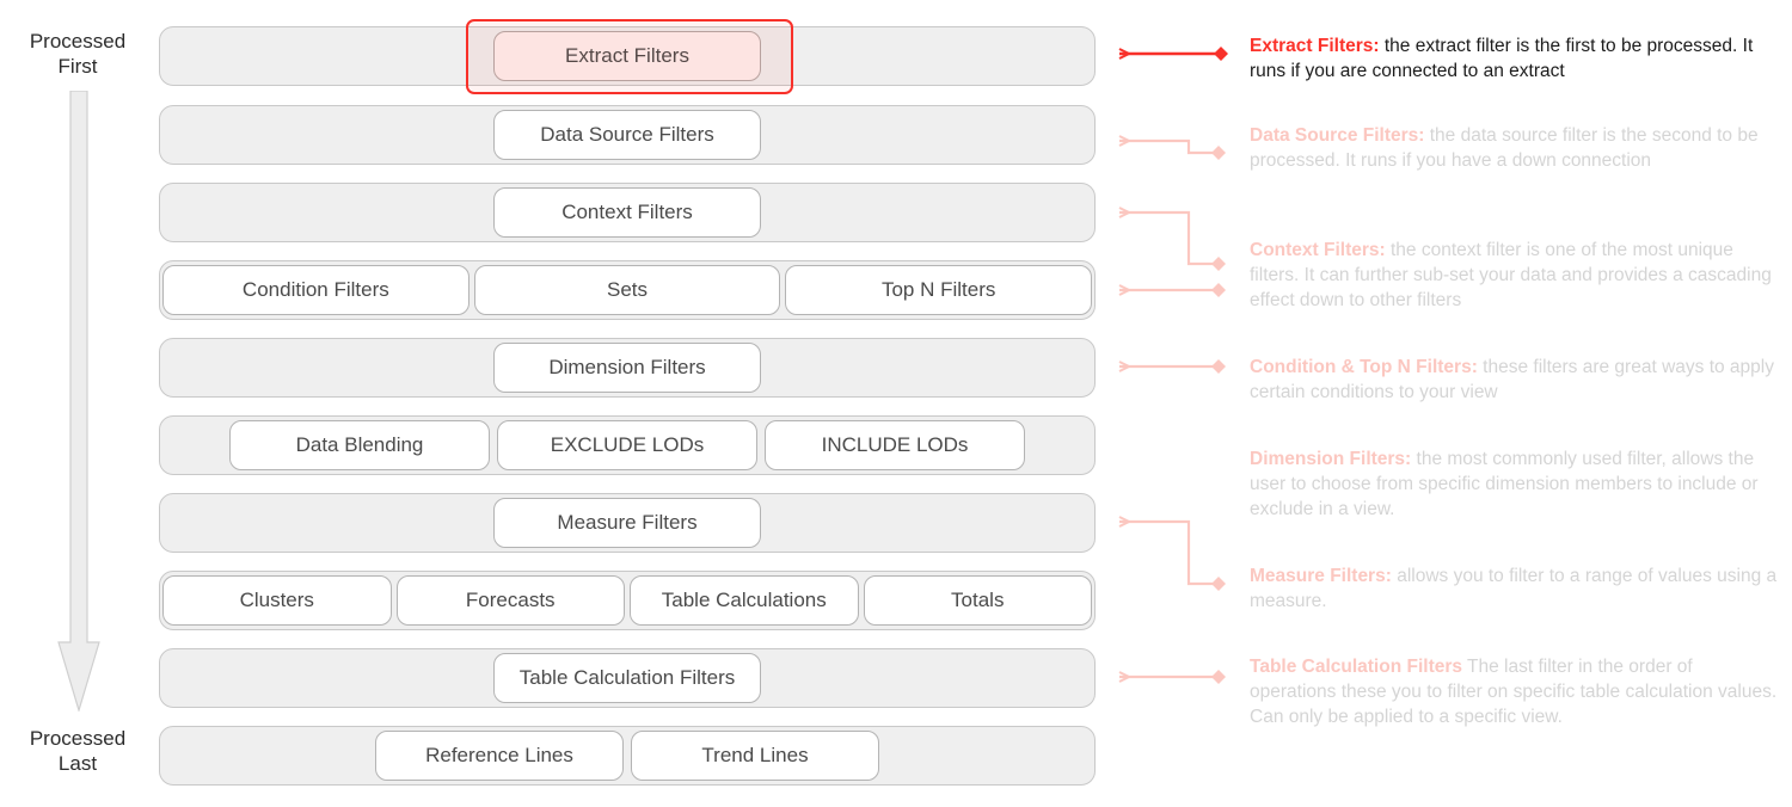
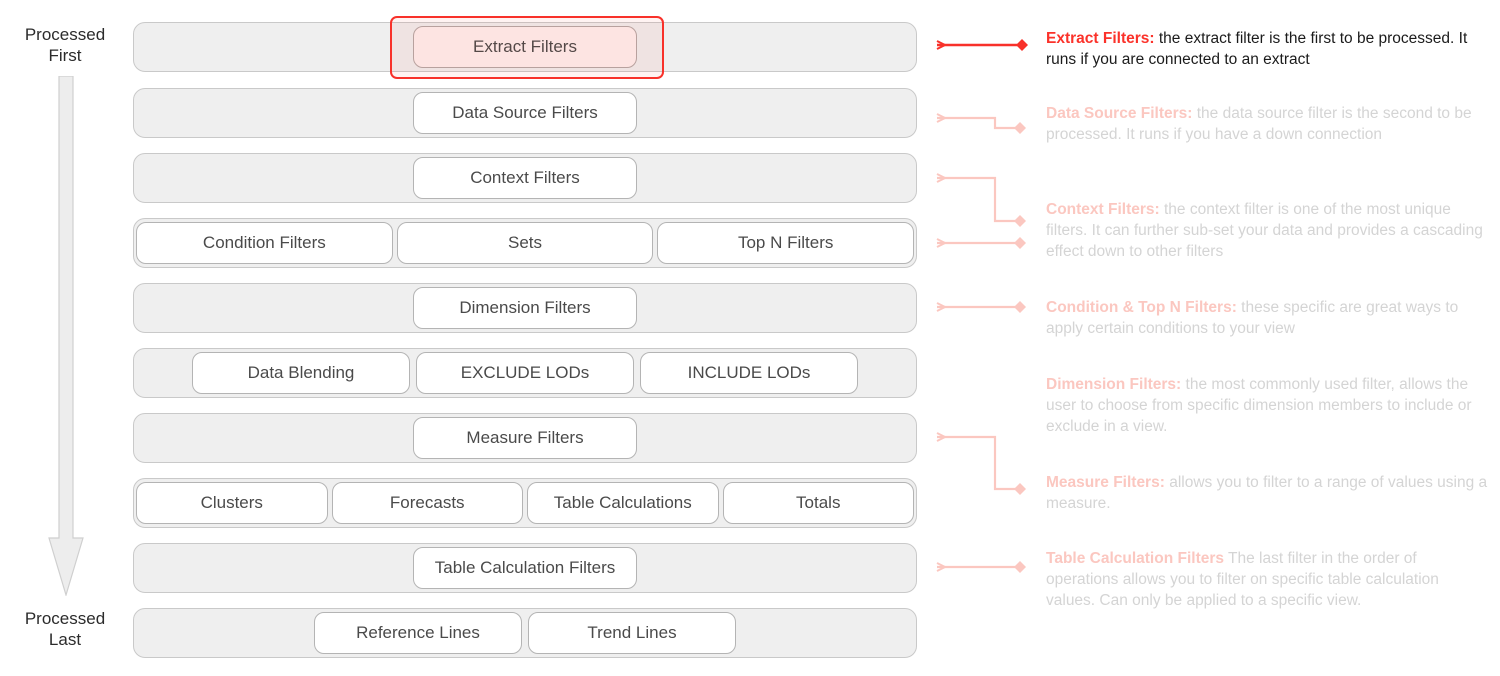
  Processed
  First
  Processed
  Last
  Extract Filters
  Data Source Filters
  Context Filters
  Condition Filters
  Sets
  Top N Filters
  Dimension Filters
  Data Blending
  EXCLUDE LODs
  INCLUDE LODs
  Measure Filters
  Clusters
  Forecasts
  Table Calculations
  Totals
  Table Calculation Filters
  Reference Lines
  Trend Lines
  Extract Filters: the extract filter is the first to be processed. It runs if you are connected to an extract
  Data Source Filters: the data source filter is the second to be processed. It runs if you have a down connection
  Context Filters: the context filter is one of the most unique filters. It can further sub-set your data and provides a cascading effect down to other filters
- Condition & Top N Filters: these filters are great ways to apply certain conditions to your view
+ Condition & Top N Filters: these specific are great ways to apply certain conditions to your view
  Dimension Filters: the most commonly used filter, allows the user to choose from specific dimension members to include or exclude in a view.
  Measure Filters: allows you to filter to a range of values using a measure.
- Table Calculation Filters The last filter in the order of operations these you to filter on specific table calculation values. Can only be applied to a specific view.
+ Table Calculation Filters The last filter in the order of operations allows you to filter on specific table calculation values. Can only be applied to a specific view.
